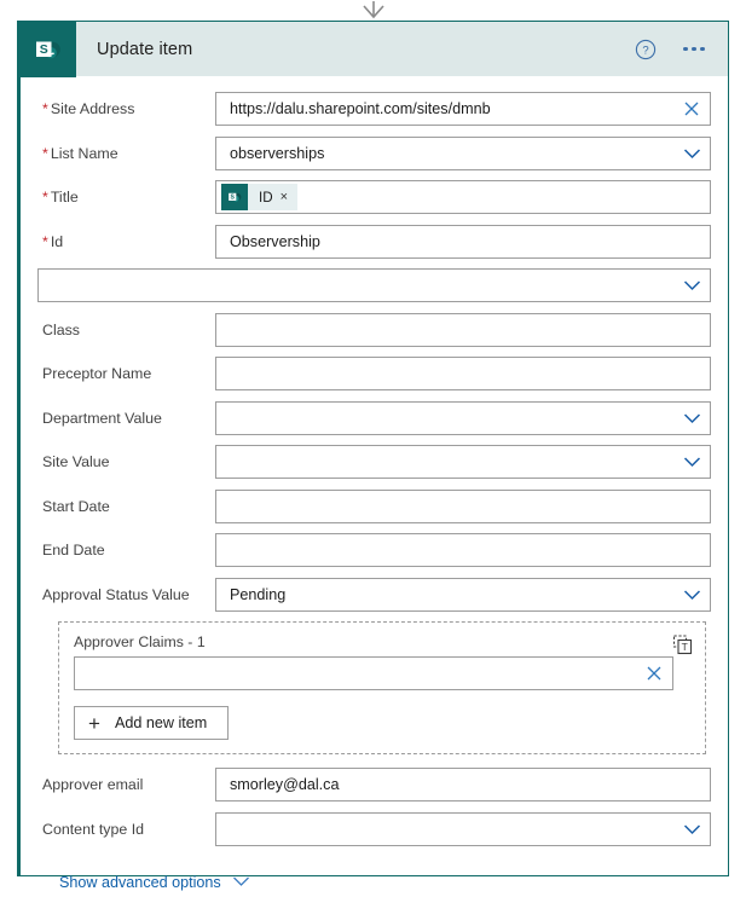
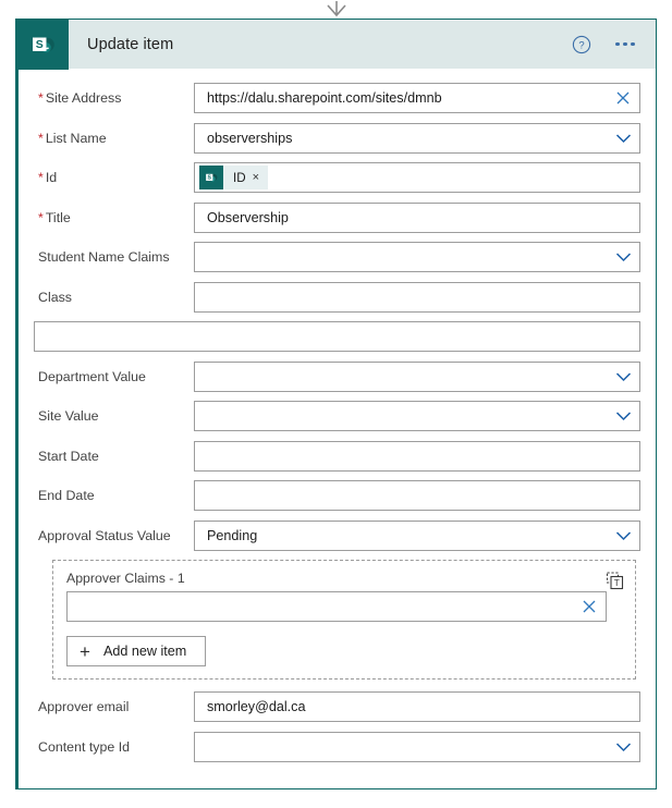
  S
  Update item
  ?
  * Site Address
  https://dalu.sharepoint.com/sites/dmnb
  * List Name
  observerships
- * Title
+ * Id
  ID
  ×
- * Id
+ * Title
  Observership
+ Student Name Claims
  Class
- Preceptor Name
  Department Value
  Site Value
  Start Date
  End Date
  Approval Status Value
  Pending
  Approver Claims - 1
  T
  +
  Add new item
  Approver email
  smorley@dal.ca
  Content type Id
- Show advanced options
